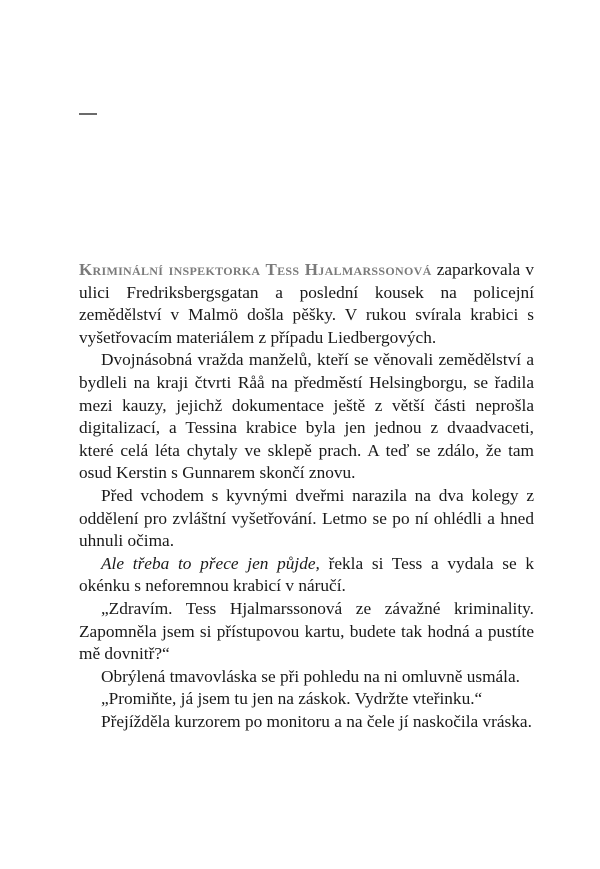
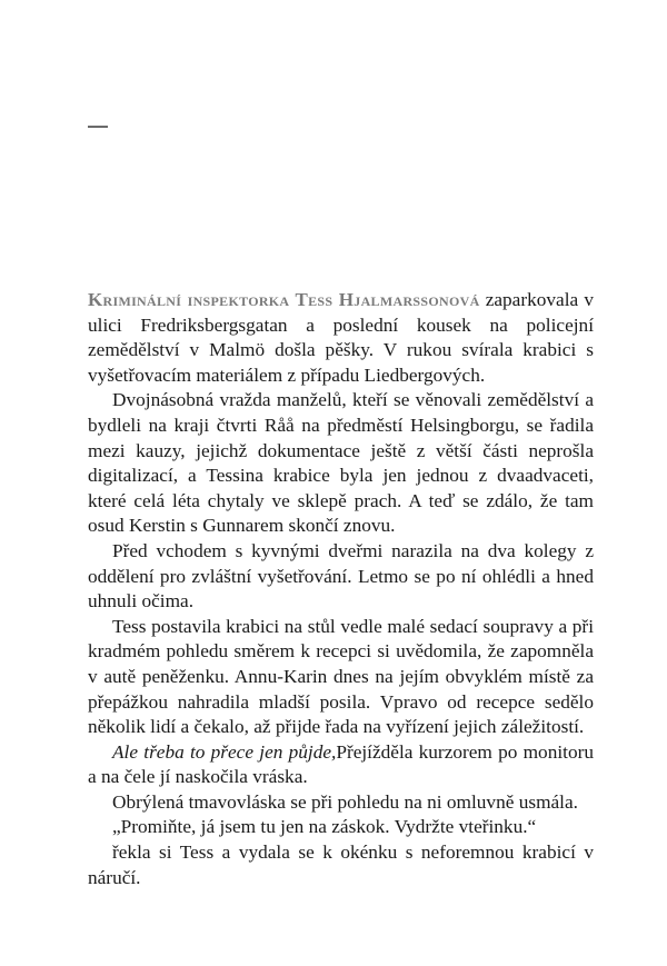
  Kriminální inspektorka Tess Hjalmarssonová zaparkovala v ulici Fredriksbergsgatan a poslední kousek na policejní zemědělství v Malmö došla pěšky. V rukou svírala krabici s vyšetřovacím materiálem z případu Liedbergových.
  Dvojnásobná vražda manželů, kteří se věnovali zemědělství a bydleli na kraji čtvrti Råå na předměstí Helsingborgu, se řadila mezi kauzy, jejichž dokumentace ještě z větší části neprošla digitalizací, a Tessina krabice byla jen jednou z dvaadvaceti, které celá léta chytaly ve sklepě prach. A teď se zdálo, že tam osud Kerstin s Gunnarem skončí znovu.
  Před vchodem s kyvnými dveřmi narazila na dva kolegy z oddělení pro zvláštní vyšetřování. Letmo se po ní ohlédli a hned uhnuli očima.
+ Tess postavila krabici na stůl vedle malé sedací soupravy a při kradmém pohledu směrem k recepci si uvědomila, že zapomněla v autě peněženku. Annu-Karin dnes na jejím obvyklém místě za přepážkou nahradila mladší posila. Vpravo od recepce sedělo několik lidí a čekalo, až přijde řada na vyřízení jejich záležitostí.
- Ale třeba to přece jen půjde, řekla si Tess a vydala se k okénku s neforemnou krabicí v náručí.
+ Ale třeba to přece jen půjde,Přejížděla kurzorem po monitoru a na čele jí naskočila vráska.
- „Zdravím. Tess Hjalmarssonová ze závažné kriminality. Zapomněla jsem si přístupovou kartu, budete tak hodná a pustíte mě dovnitř?“
  Obrýlená tmavovláska se při pohledu na ni omluvně usmála.
  „Promiňte, já jsem tu jen na záskok. Vydržte vteřinku.“
- Přejížděla kurzorem po monitoru a na čele jí naskočila vráska.
+ řekla si Tess a vydala se k okénku s neforemnou krabicí v náručí.
